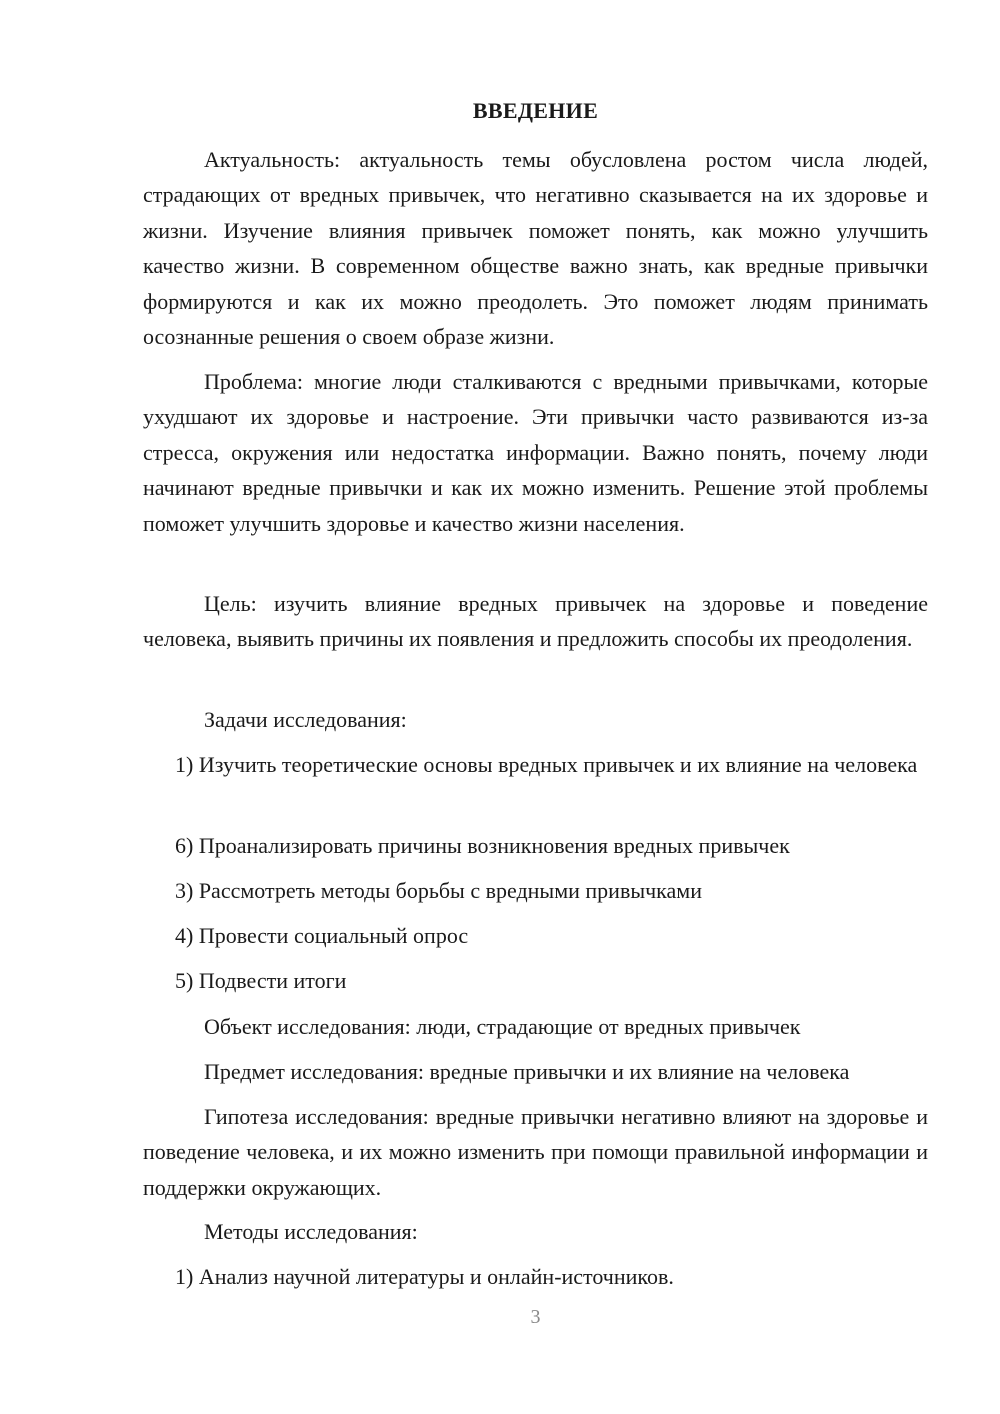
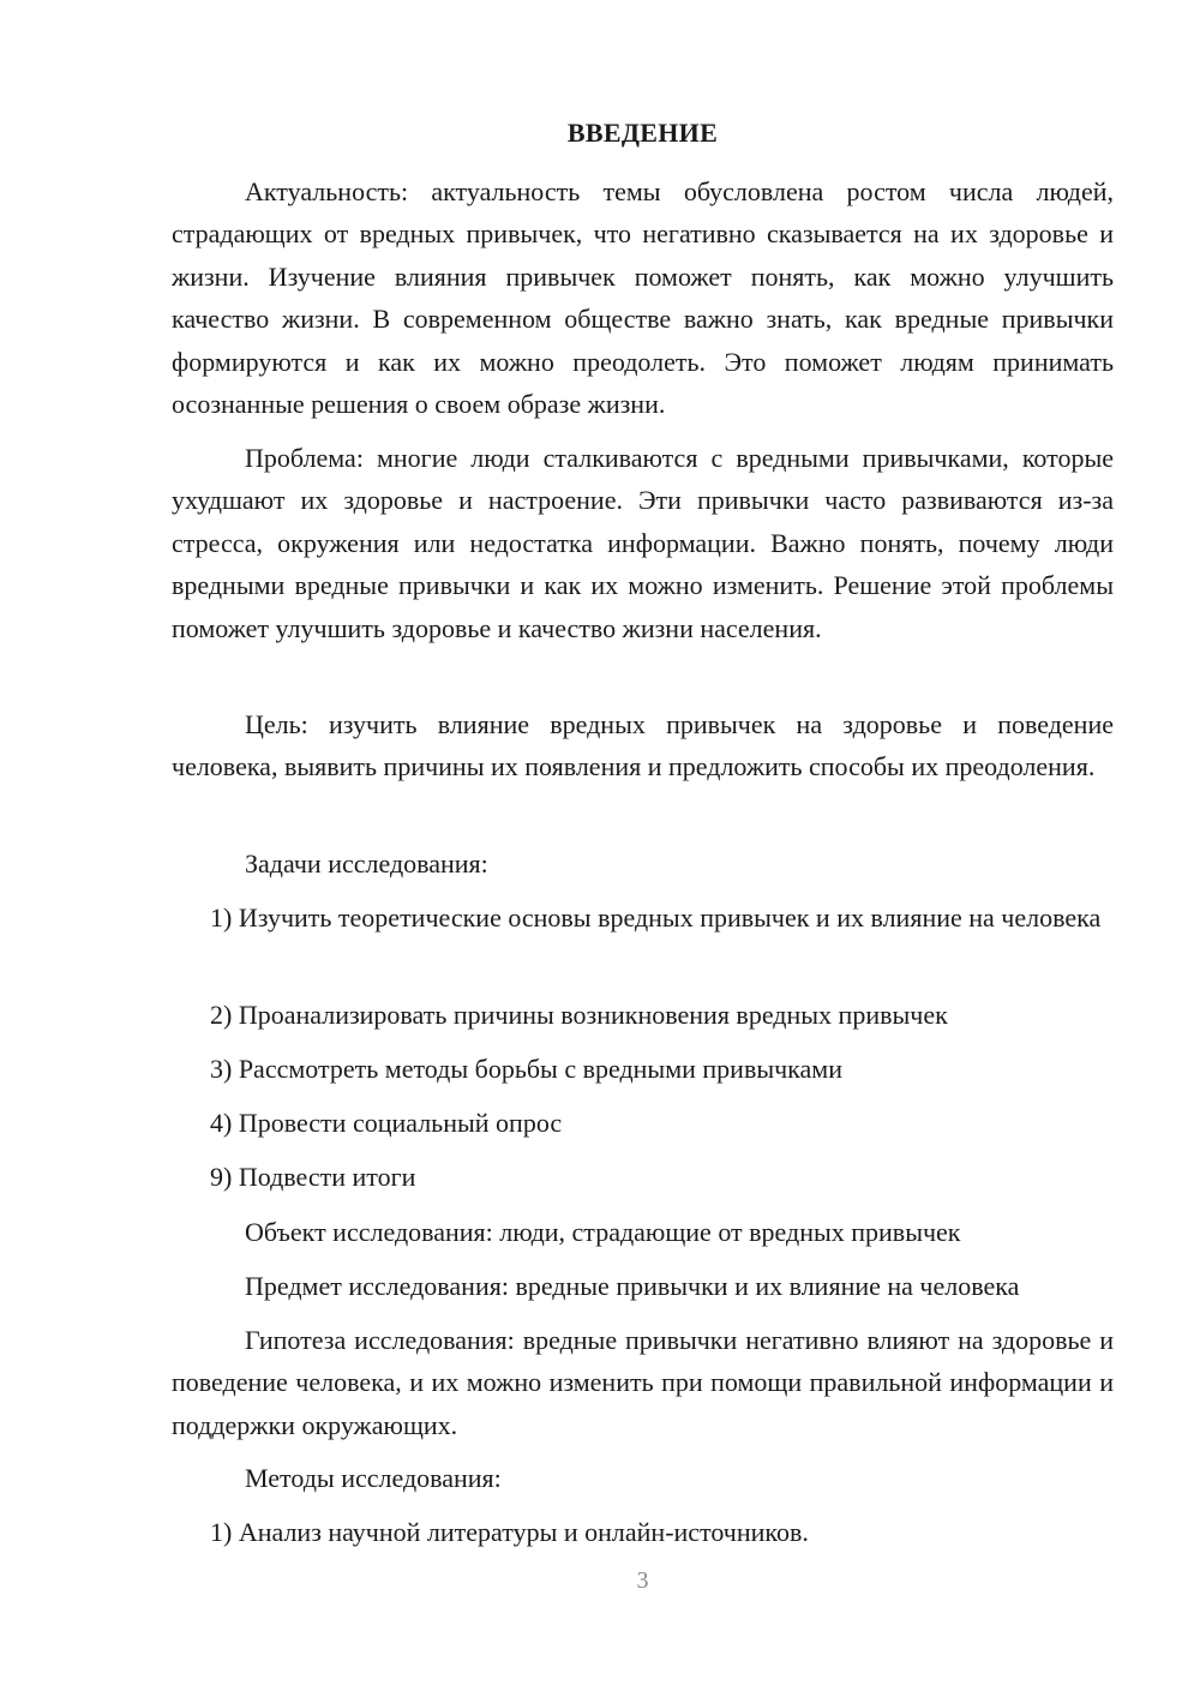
  ВВЕДЕНИЕ
  Актуальность: актуальность темы обусловлена ростом числа людей, страдающих от вредных привычек, что негативно сказывается на их здоровье и жизни. Изучение влияния привычек поможет понять, как можно улучшить качество жизни. В современном обществе важно знать, как вредные привычки формируются и как их можно преодолеть. Это поможет людям принимать осознанные решения о своем образе жизни.
- Проблема: многие люди сталкиваются с вредными привычками, которые ухудшают их здоровье и настроение. Эти привычки часто развиваются из-за стресса, окружения или недостатка информации. Важно понять, почему люди начинают вредные привычки и как их можно изменить. Решение этой проблемы поможет улучшить здоровье и качество жизни населения.
+ Проблема: многие люди сталкиваются с вредными привычками, которые ухудшают их здоровье и настроение. Эти привычки часто развиваются из-за стресса, окружения или недостатка информации. Важно понять, почему люди вредными вредные привычки и как их можно изменить. Решение этой проблемы поможет улучшить здоровье и качество жизни населения.
  Цель: изучить влияние вредных привычек на здоровье и поведение человека, выявить причины их появления и предложить способы их преодоления.
  Задачи исследования:
  1) Изучить теоретические основы вредных привычек и их влияние на человека
- 6) Проанализировать причины возникновения вредных привычек
+ 2) Проанализировать причины возникновения вредных привычек
  3) Рассмотреть методы борьбы с вредными привычками
  4) Провести социальный опрос
- 5) Подвести итоги
+ 9) Подвести итоги
  Объект исследования: люди, страдающие от вредных привычек
  Предмет исследования: вредные привычки и их влияние на человека
  Гипотеза исследования: вредные привычки негативно влияют на здоровье и поведение человека, и их можно изменить при помощи правильной информации и поддержки окружающих.
  Методы исследования:
  1) Анализ научной литературы и онлайн-источников.
  3
